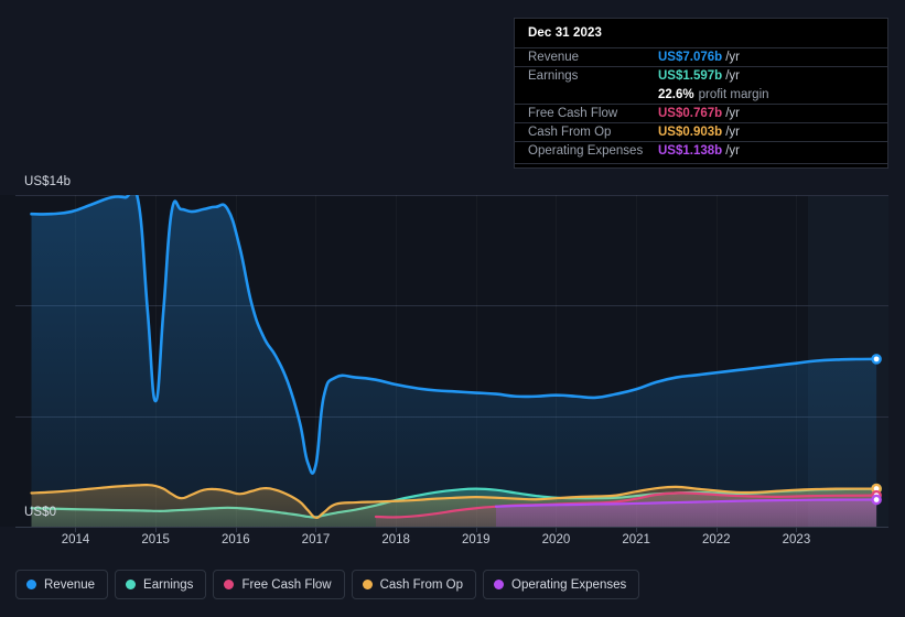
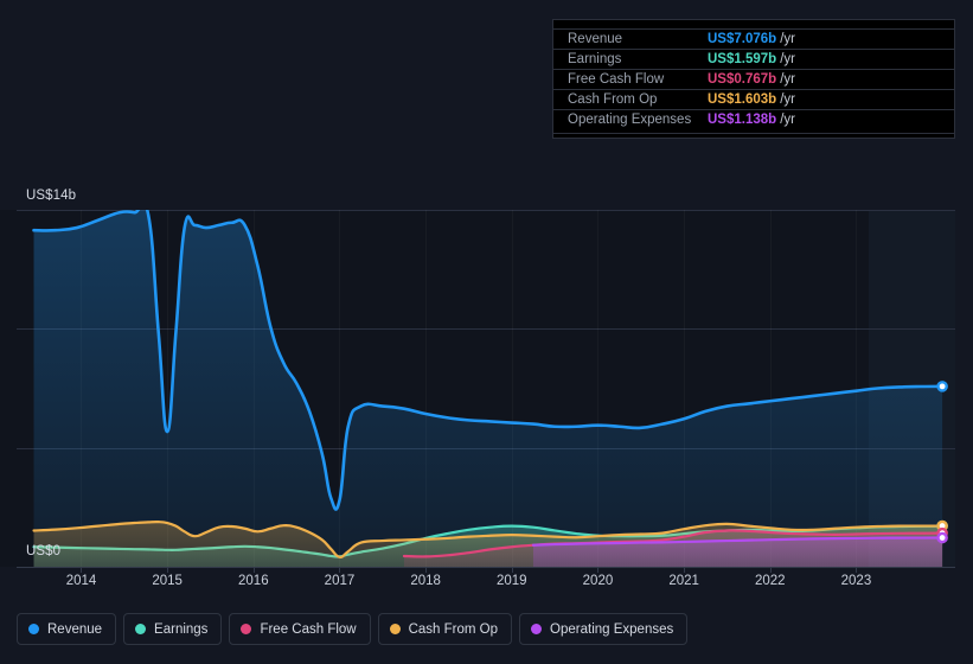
  US$14b
  US$0
  2014
  2015
  2016
  2017
  2018
  2019
  2020
  2021
  2022
  2023
- Dec 31 2023
  Revenue
  US$7.076b
  /yr
  Earnings
  US$1.597b
  /yr
- 22.6%
- profit margin
  Free Cash Flow
  US$0.767b
  /yr
  Cash From Op
- US$0.903b
+ US$1.603b
  /yr
  Operating Expenses
  US$1.138b
  /yr
  Revenue
  Earnings
  Free Cash Flow
  Cash From Op
  Operating Expenses
